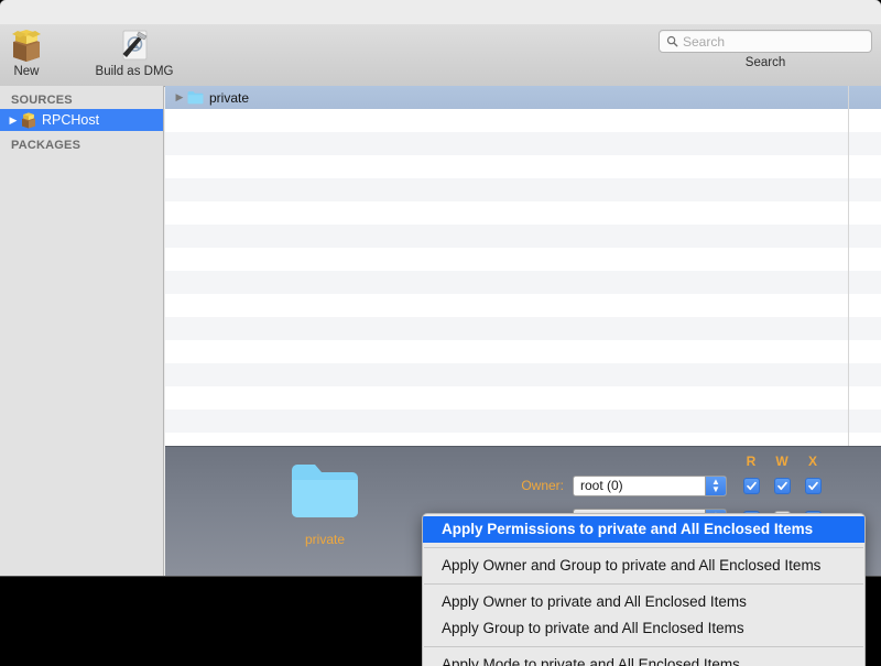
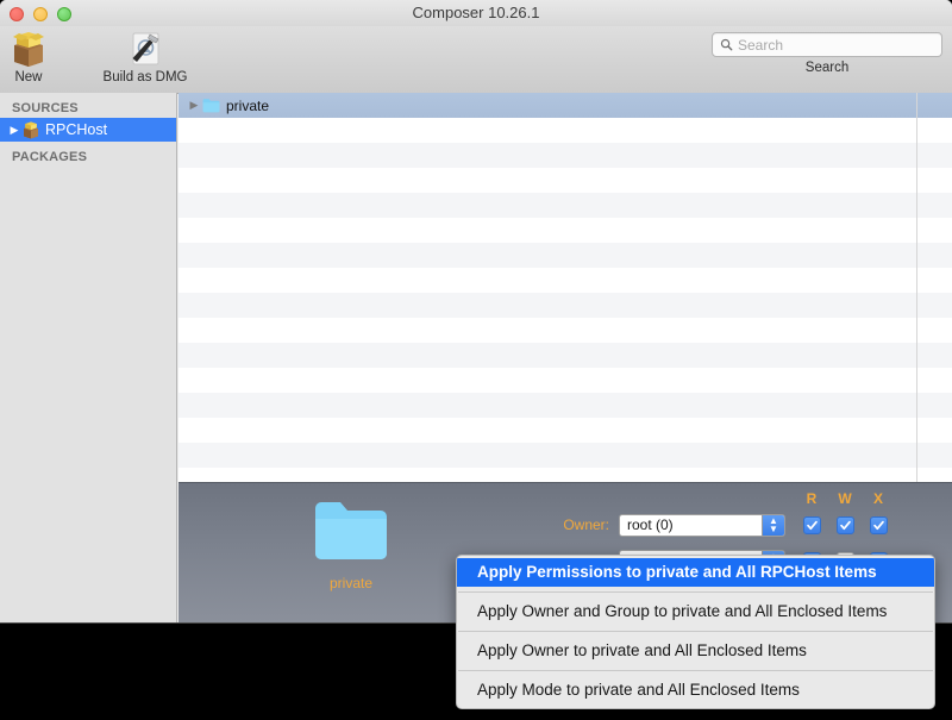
+ Composer 10.26.1
  New
  Build as DMG
  Search
  Search
  SOURCES
  ▶
  RPCHost
  PACKAGES
  ▶
  private
  private
  R
  W
  X
  Owner:
  root (0)
  ▲
  ▼
- Apply Permissions to private and All Enclosed Items
+ Apply Permissions to private and All RPCHost Items
  Apply Owner and Group to private and All Enclosed Items
  Apply Owner to private and All Enclosed Items
- Apply Group to private and All Enclosed Items
  Apply Mode to private and All Enclosed Items
